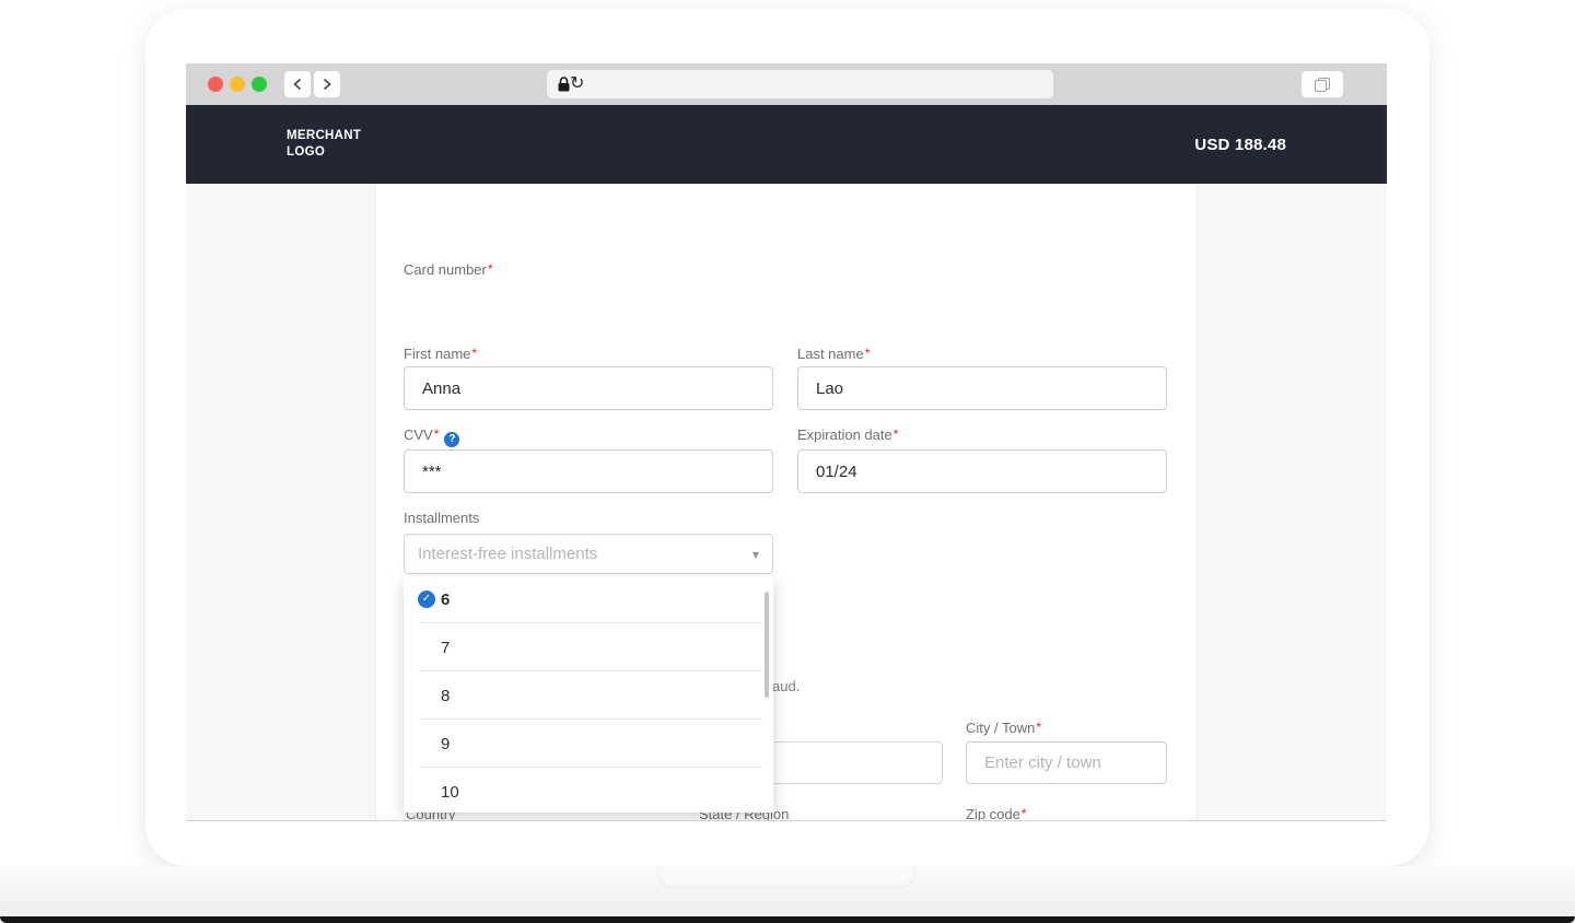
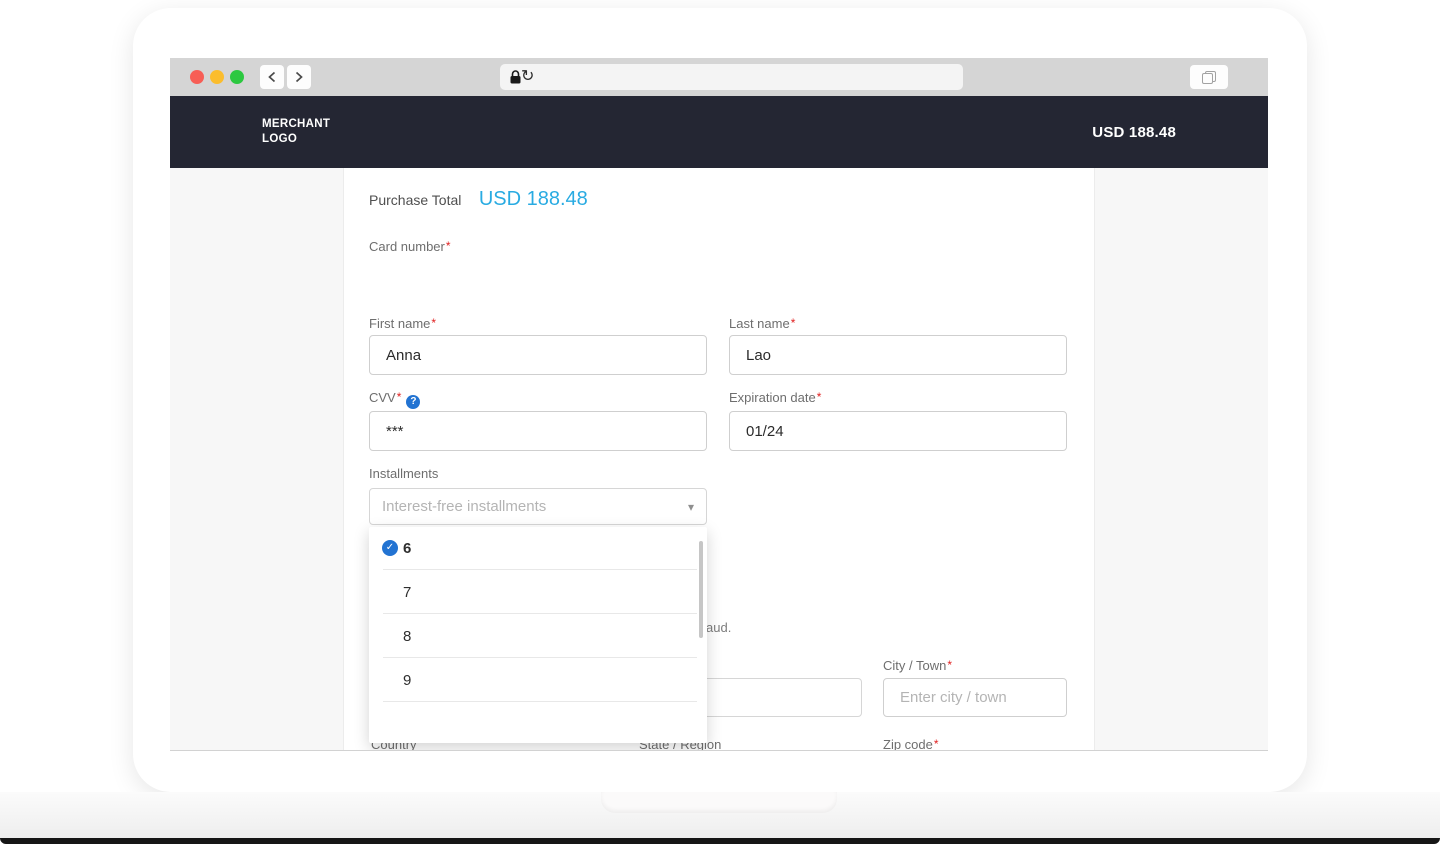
  ↻
  MERCHANT
  LOGO
  USD 188.48
+ Purchase Total USD 188.48
  Card number*
  First name*
  Anna
  Last name*
  Lao
  CVV* ?
  ***
  Expiration date*
  01/24
  Installments
  Interest-free installments
  ▾
  aud.
  City / Town*
  Enter city / town
  Country
  State / Region
  Zip code*
  ✓
  6
  7
  8
  9
- 10
